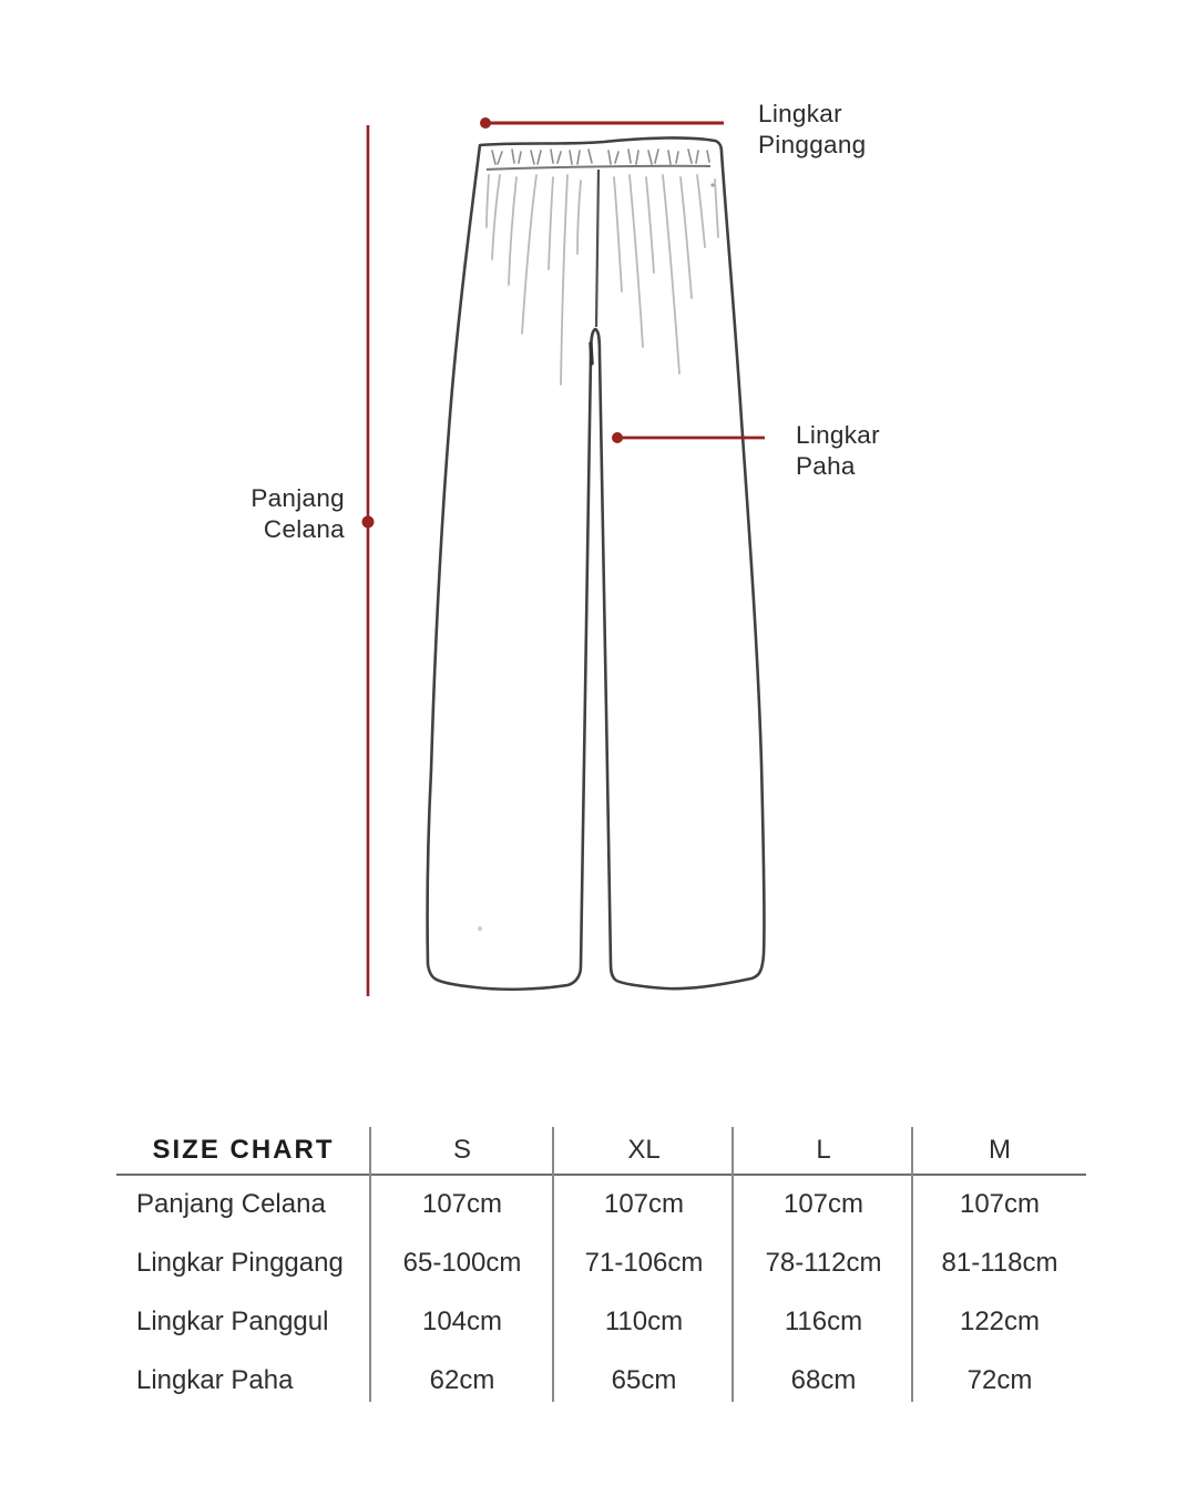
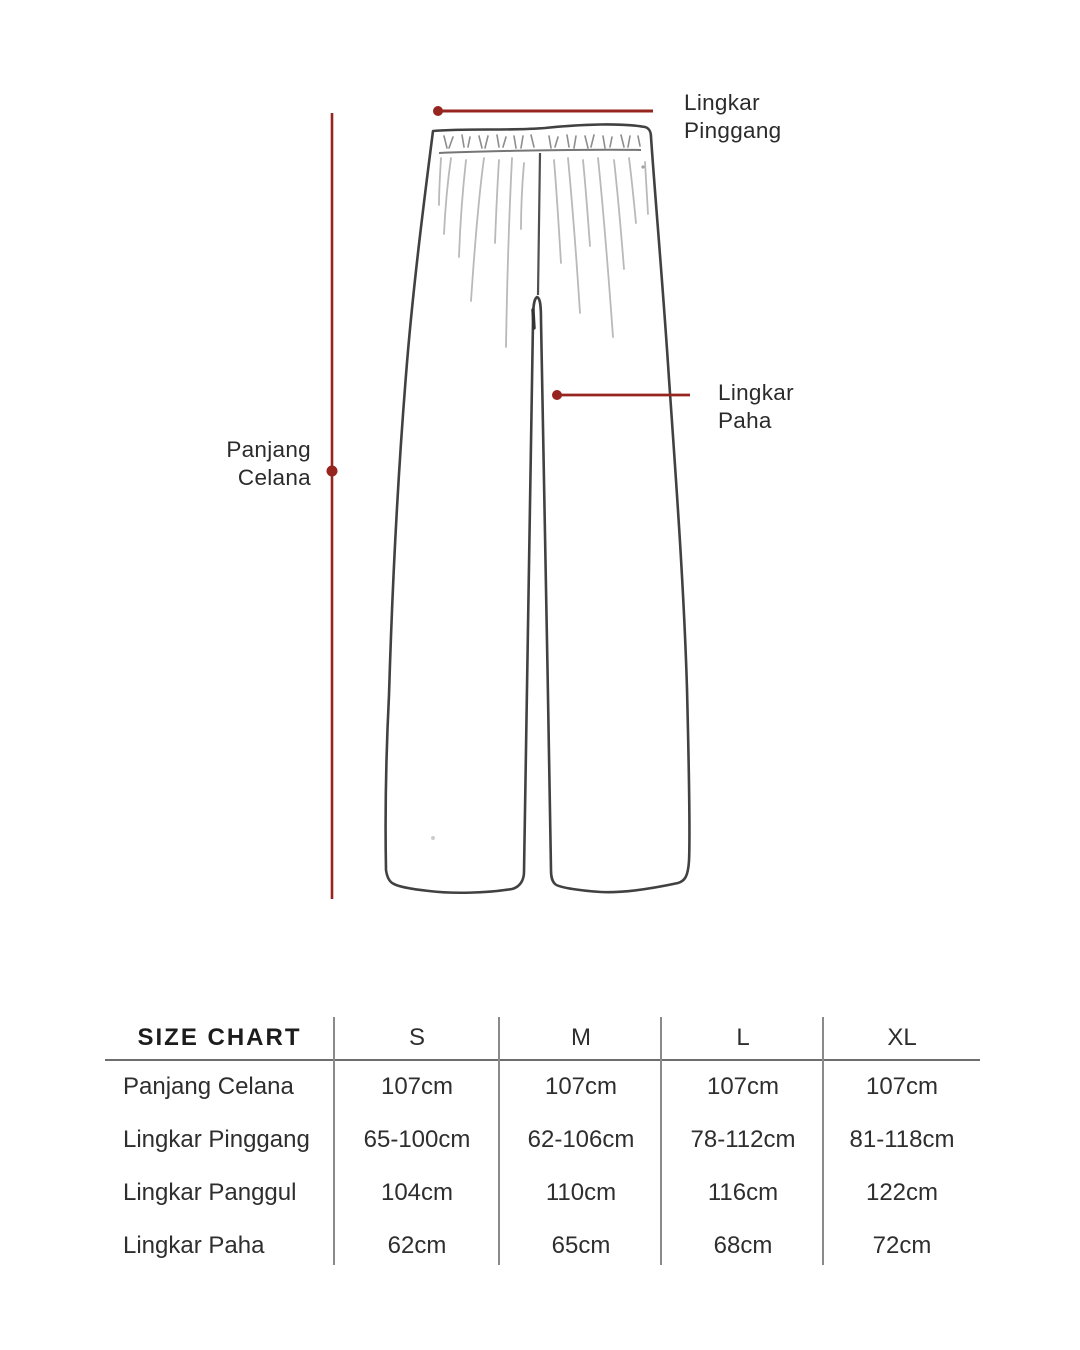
  Lingkar
  Pinggang
  Lingkar
  Paha
  Panjang
  Celana
  SIZE CHART
  S
- XL
+ M
  L
- M
+ XL
  Panjang Celana
  107cm
  107cm
  107cm
  107cm
  Lingkar Pinggang
  65-100cm
- 71-106cm
+ 62-106cm
  78-112cm
  81-118cm
  Lingkar Panggul
  104cm
  110cm
  116cm
  122cm
  Lingkar Paha
  62cm
  65cm
  68cm
  72cm
